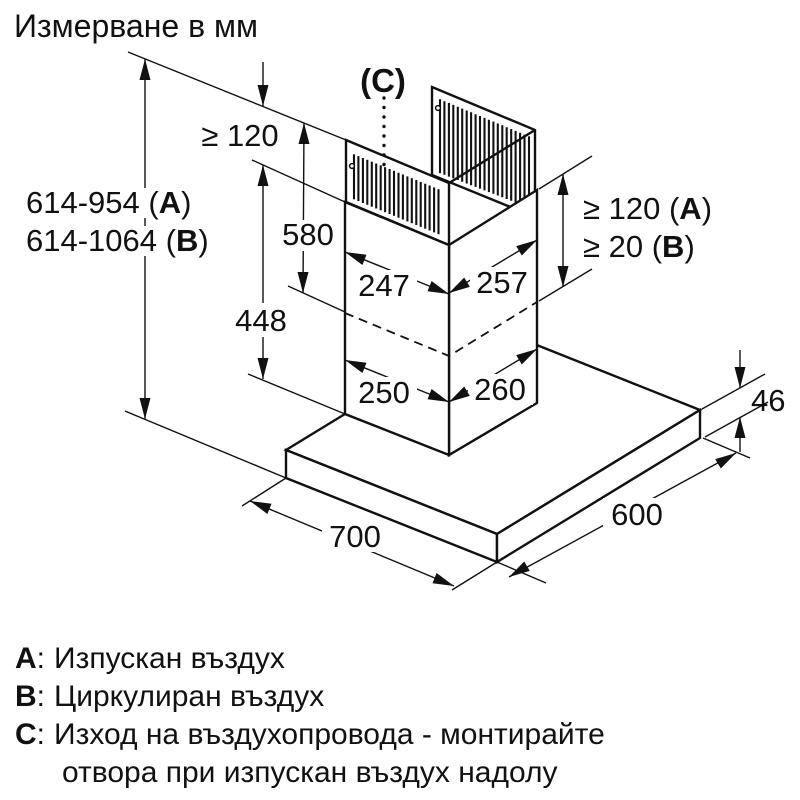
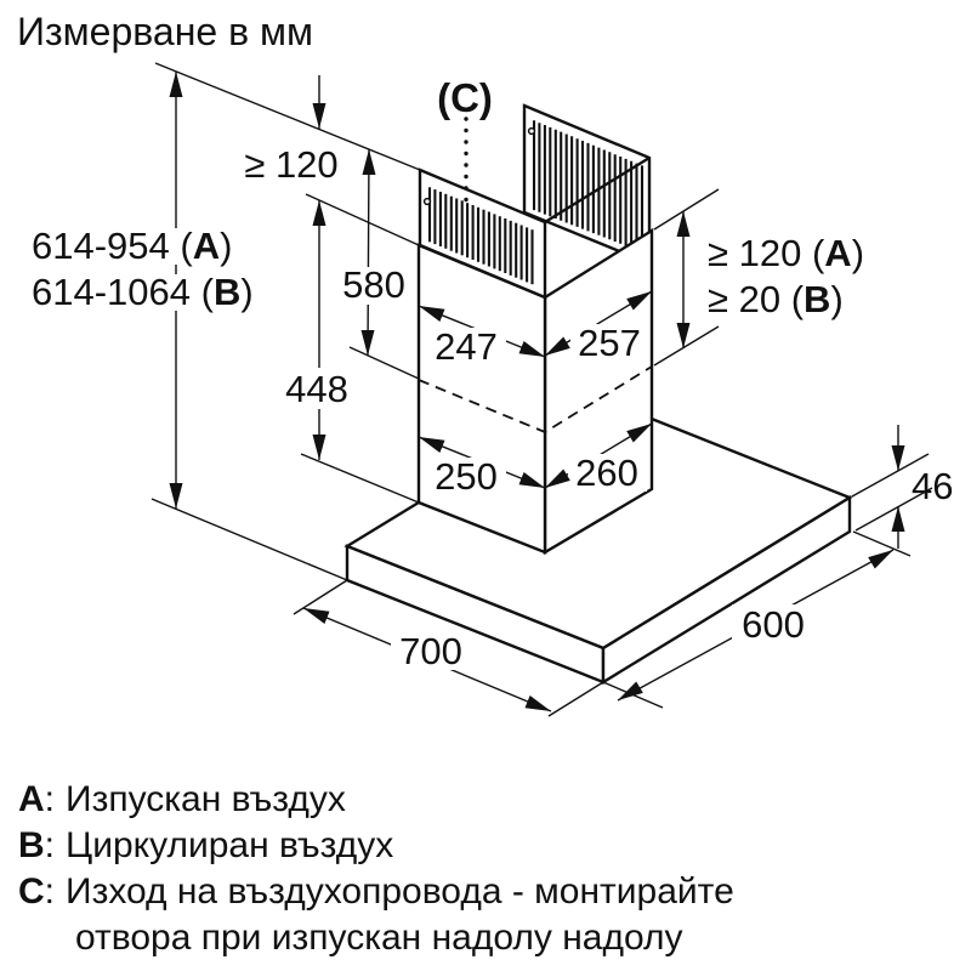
  Измерване в мм
  614-954 (A)
  614-1064 (B)
  ≥ 120
  580
  448
  (C)
  247
  257
  250
  260
  ≥ 120 (A)
  ≥ 20 (B)
  46
  700
  600
  A: Изпускан въздух
  B: Циркулиран въздух
  C: Изход на въздухопровода - монтирайте
- отвора при изпускан въздух надолу
+ отвора при изпускан надолу надолу
